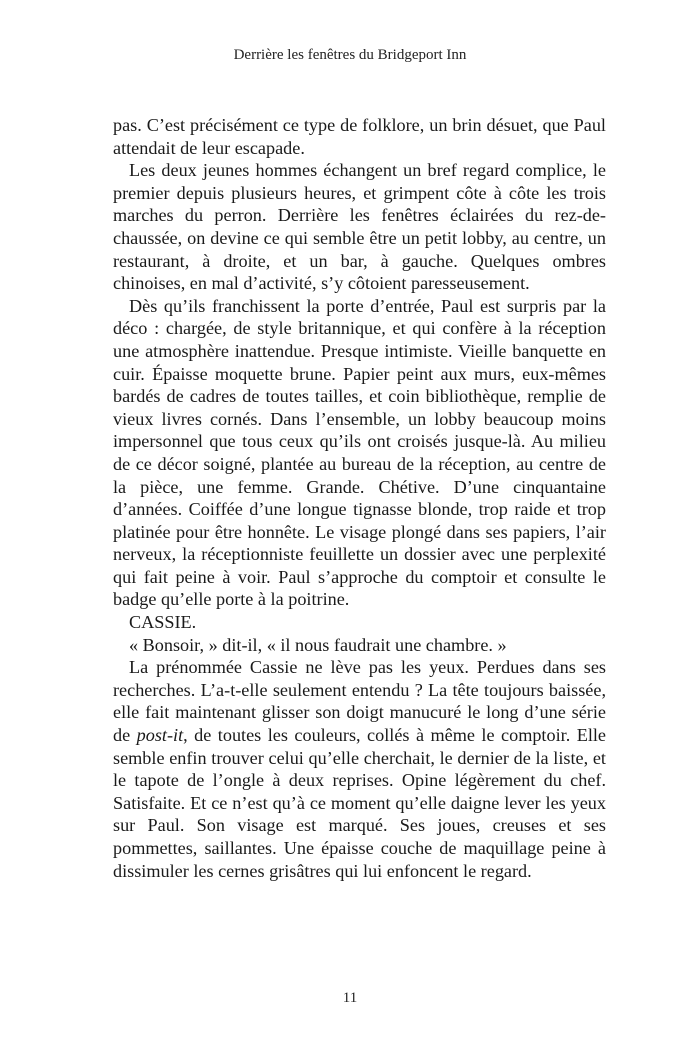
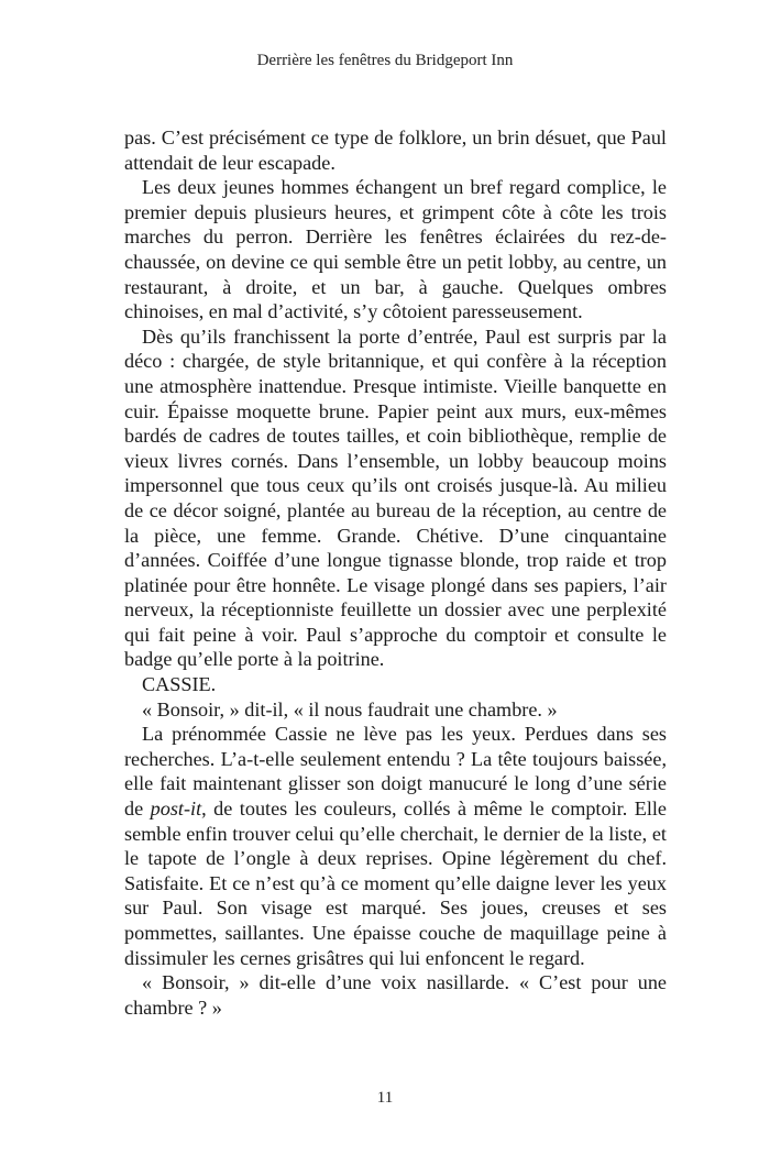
  Derrière les fenêtres du Bridgeport Inn
  pas. C’est précisément ce type de folklore, un brin désuet, que Paul attendait de leur escapade.
  Les deux jeunes hommes échangent un bref regard complice, le premier depuis plusieurs heures, et grimpent côte à côte les trois marches du perron. Derrière les fenêtres éclairées du rez-de-chaussée, on devine ce qui semble être un petit lobby, au centre, un restaurant, à droite, et un bar, à gauche. Quelques ombres chinoises, en mal d’activité, s’y côtoient paresseusement.
  Dès qu’ils franchissent la porte d’entrée, Paul est surpris par la déco : chargée, de style britannique, et qui confère à la réception une atmosphère inattendue. Presque intimiste. Vieille banquette en cuir. Épaisse moquette brune. Papier peint aux murs, eux-mêmes bardés de cadres de toutes tailles, et coin bibliothèque, remplie de vieux livres cornés. Dans l’ensemble, un lobby beaucoup moins impersonnel que tous ceux qu’ils ont croisés jusque-là. Au milieu de ce décor soigné, plantée au bureau de la réception, au centre de la pièce, une femme. Grande. Chétive. D’une cinquantaine d’années. Coiffée d’une longue tignasse blonde, trop raide et trop platinée pour être honnête. Le visage plongé dans ses papiers, l’air nerveux, la réceptionniste feuillette un dossier avec une perplexité qui fait peine à voir. Paul s’approche du comptoir et consulte le badge qu’elle porte à la poitrine.
  CASSIE.
  « Bonsoir, » dit-il, « il nous faudrait une chambre. »
  La prénommée Cassie ne lève pas les yeux. Perdues dans ses recherches. L’a-t-elle seulement entendu ? La tête toujours baissée, elle fait maintenant glisser son doigt manucuré le long d’une série de post-it, de toutes les couleurs, collés à même le comptoir. Elle semble enfin trouver celui qu’elle cherchait, le dernier de la liste, et le tapote de l’ongle à deux reprises. Opine légèrement du chef. Satisfaite. Et ce n’est qu’à ce moment qu’elle daigne lever les yeux sur Paul. Son visage est marqué. Ses joues, creuses et ses pommettes, saillantes. Une épaisse couche de maquillage peine à dissimuler les cernes grisâtres qui lui enfoncent le regard.
+ « Bonsoir, » dit-elle d’une voix nasillarde. « C’est pour une chambre ? »
  11
